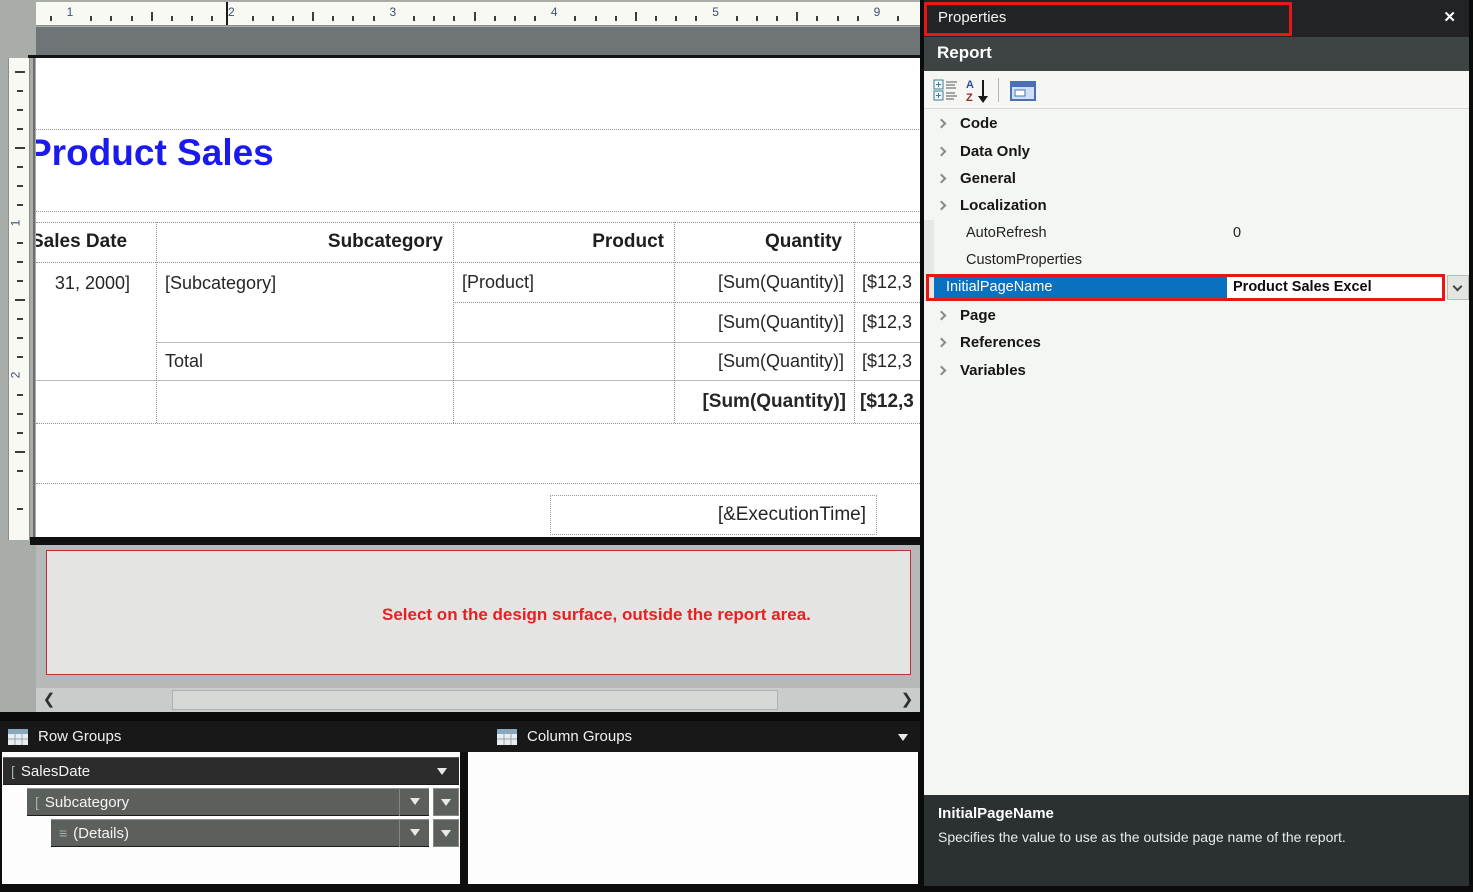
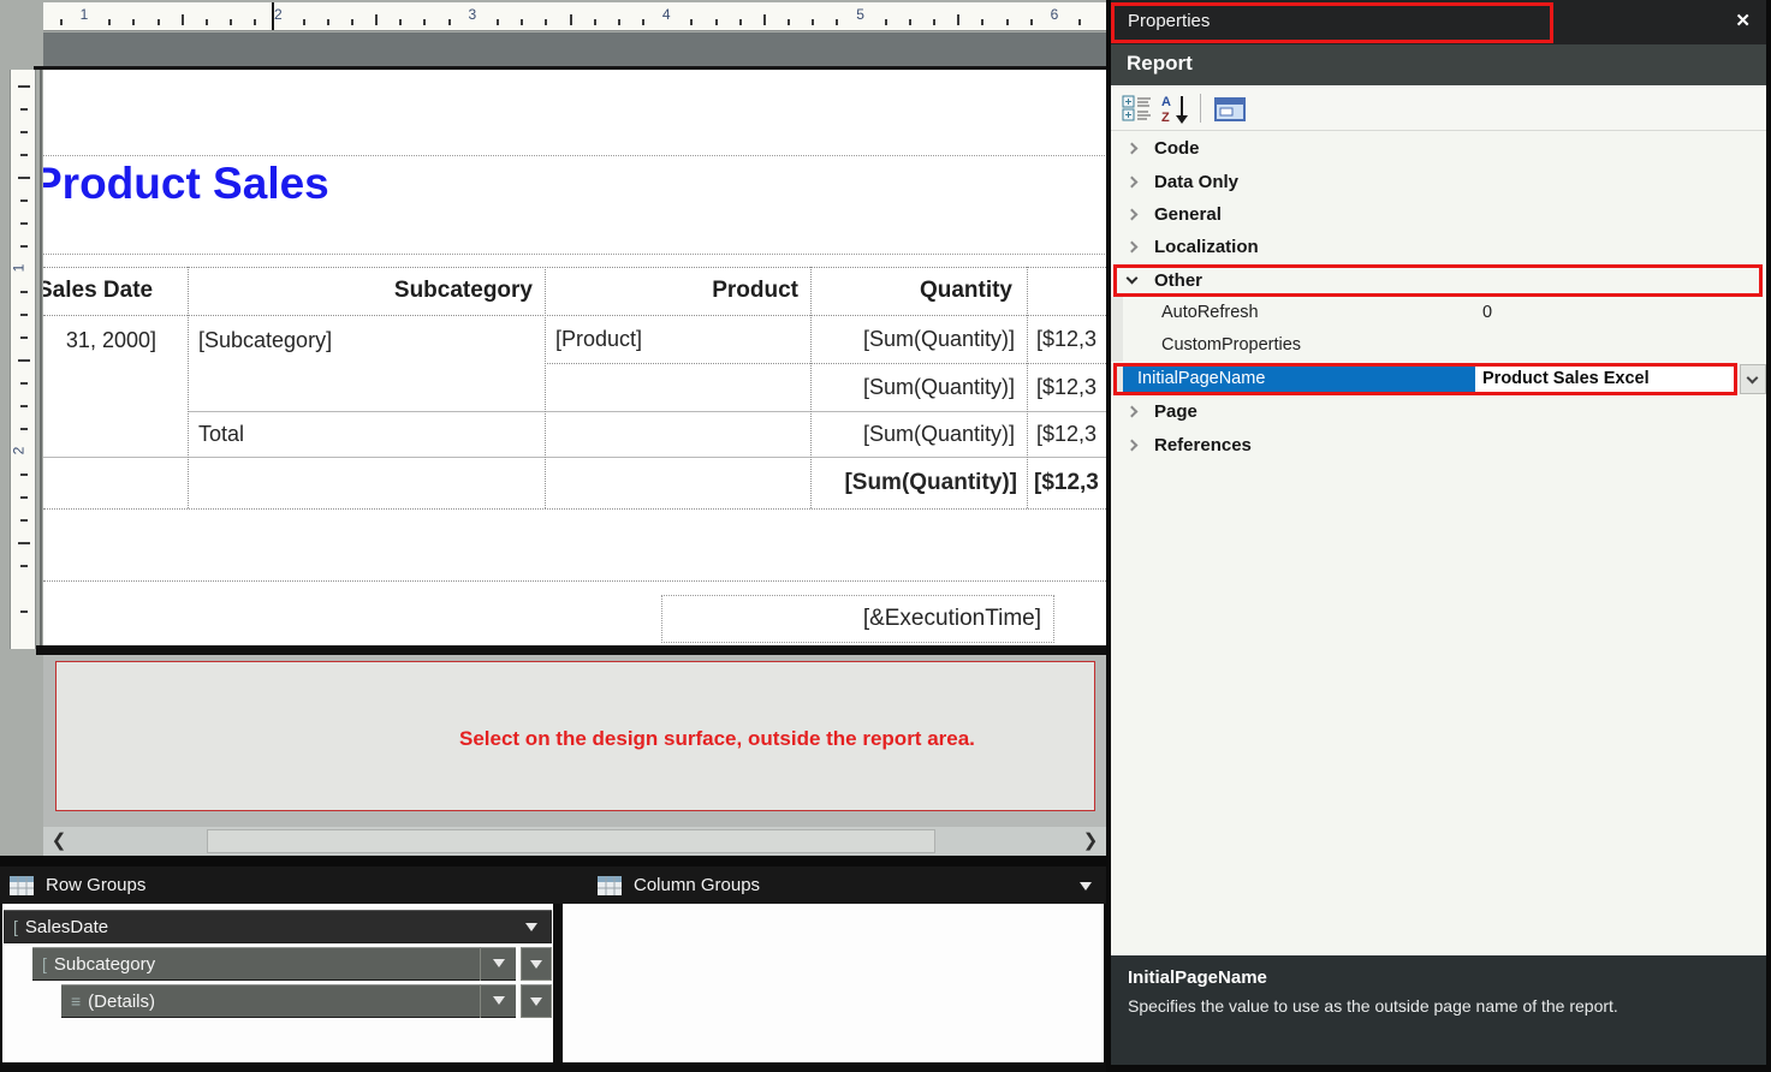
  1
  2
  3
  4
  5
- 9
+ 6
  Product Sales
  Sales Date
  Subcategory
  Product
  Quantity
  31, 2000]
  [Subcategory]
  [Product]
  [Sum(Quantity)]
  [$12,3
  [Sum(Quantity)]
  [$12,3
  Total
  [Sum(Quantity)]
  [$12,3
  [Sum(Quantity)]
  [$12,3
  [&ExecutionTime]
  Select on the design surface, outside the report area.
  ❮
  ❯
  Row Groups
  Column Groups
  [
  SalesDate
  [
  Subcategory
  ≡
  (Details)
  Properties
  ✕
  Report
  A
  Z
  Code
  Data Only
  General
  Localization
+ Other
  AutoRefresh
  0
  CustomProperties
  InitialPageName
  Product Sales Excel
  Page
  References
- Variables
  InitialPageName
  Specifies the value to use as the outside page name of the report.
